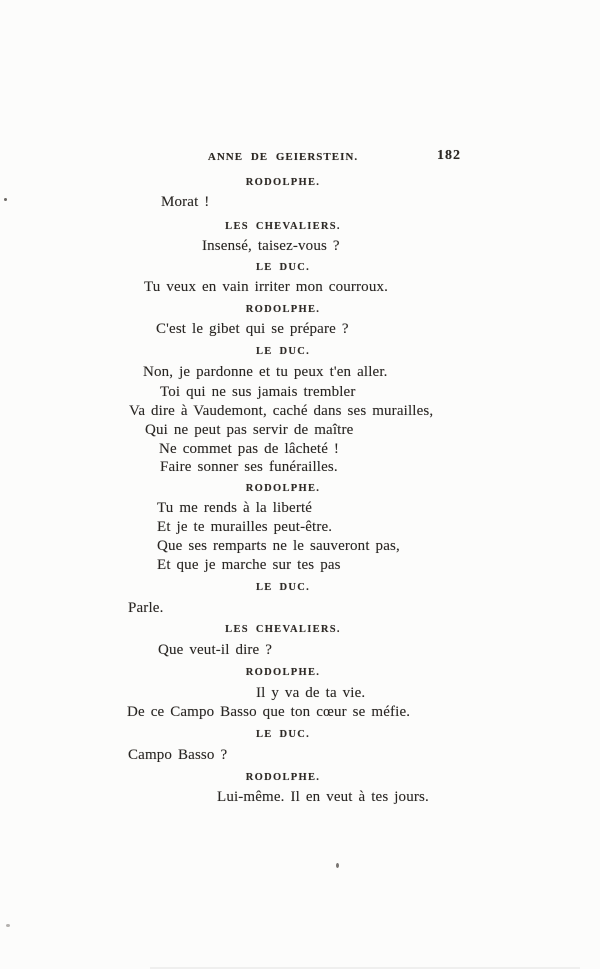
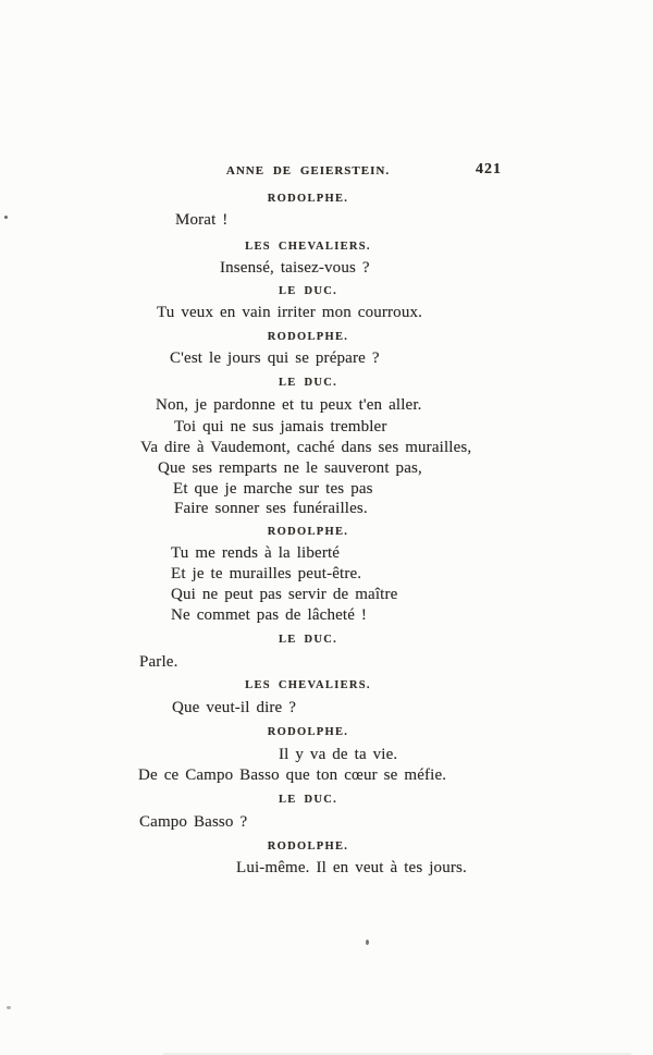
  ANNE DE GEIERSTEIN.
- 182
+ 421
  RODOLPHE.
  Morat !
  LES CHEVALIERS.
  Insensé, taisez-vous ?
  LE DUC.
  Tu veux en vain irriter mon courroux.
  RODOLPHE.
- C'est le gibet qui se prépare ?
+ C'est le jours qui se prépare ?
  LE DUC.
  Non, je pardonne et tu peux t'en aller.
  Toi qui ne sus jamais trembler
  Va dire à Vaudemont, caché dans ses murailles,
- Qui ne peut pas servir de maître
+ Que ses remparts ne le sauveront pas,
- Ne commet pas de lâcheté !
+ Et que je marche sur tes pas
  Faire sonner ses funérailles.
  RODOLPHE.
  Tu me rends à la liberté
  Et je te murailles peut-être.
- Que ses remparts ne le sauveront pas,
+ Qui ne peut pas servir de maître
- Et que je marche sur tes pas
+ Ne commet pas de lâcheté !
  LE DUC.
  Parle.
  LES CHEVALIERS.
  Que veut-il dire ?
  RODOLPHE.
  Il y va de ta vie.
  De ce Campo Basso que ton cœur se méfie.
  LE DUC.
  Campo Basso ?
  RODOLPHE.
  Lui-même. Il en veut à tes jours.
